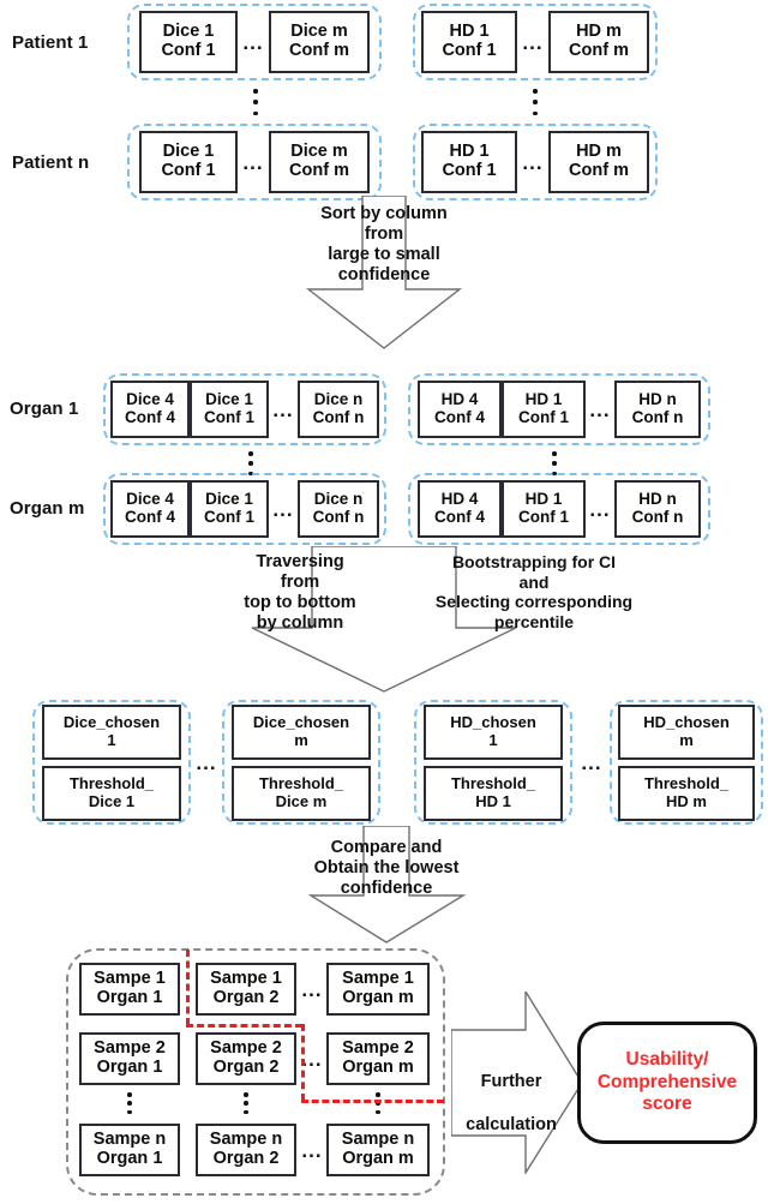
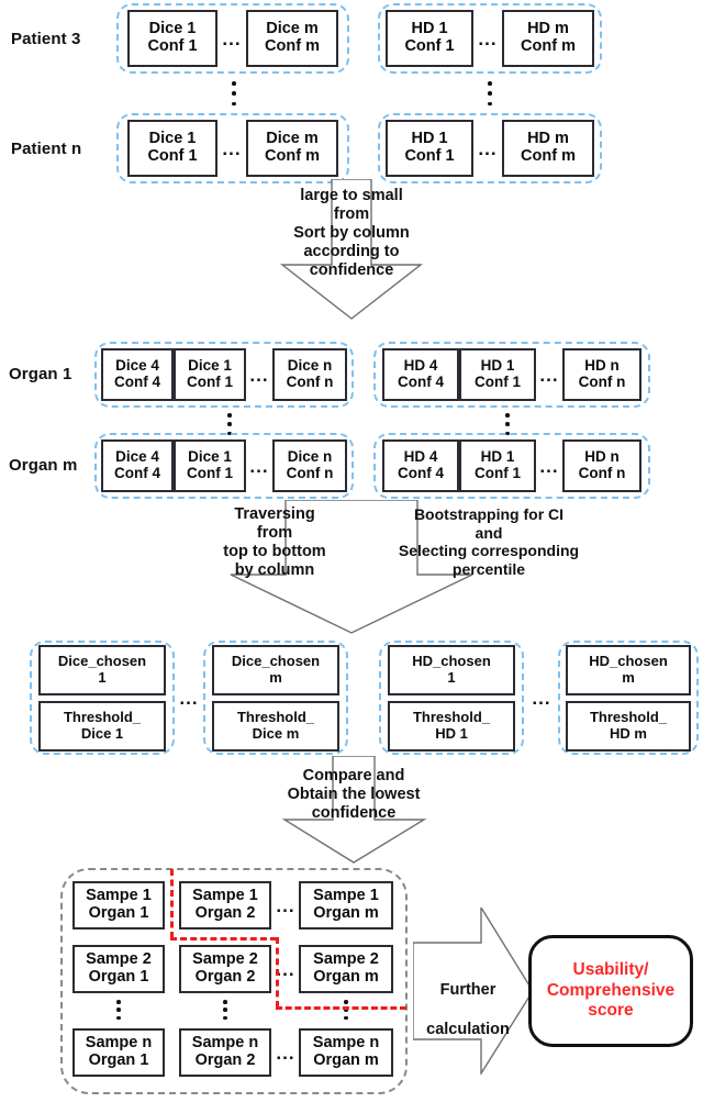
- Patient 1
+ Patient 3
  Dice 1
  Conf 1
  ...
  Dice m
  Conf m
  HD 1
  Conf 1
  ...
  HD m
  Conf m
  Patient n
  Dice 1
  Conf 1
  ...
  Dice m
  Conf m
  HD 1
  Conf 1
  ...
  HD m
  Conf m
- Sort by column
+ large to small
  from
- large to small
+ Sort by column
+ according to
  confidence
  Organ 1
  Dice 4
  Conf 4
  Dice 1
  Conf 1
  ...
  Dice n
  Conf n
  HD 4
  Conf 4
  HD 1
  Conf 1
  ...
  HD n
  Conf n
  Organ m
  Dice 4
  Conf 4
  Dice 1
  Conf 1
  ...
  Dice n
  Conf n
  HD 4
  Conf 4
  HD 1
  Conf 1
  ...
  HD n
  Conf n
  Traversing
  from
  top to bottom
  by column
  Bootstrapping for CI
  and
  Selecting corresponding
  percentile
  Dice_chosen
  1
  Threshold_
  Dice 1
  ...
  Dice_chosen
  m
  Threshold_
  Dice m
  HD_chosen
  1
  Threshold_
  HD 1
  ...
  HD_chosen
  m
  Threshold_
  HD m
  Compare and
  Obtain the lowest
  confidence
  Sampe 1
  Organ 1
  Sampe 1
  Organ 2
  ...
  Sampe 1
  Organ m
  Sampe 2
  Organ 1
  Sampe 2
  Organ 2
  ...
  Sampe 2
  Organ m
  Sampe n
  Organ 1
  Sampe n
  Organ 2
  ...
  Sampe n
  Organ m
  Further
  calculation
  Usability/
  Comprehensive
  score
